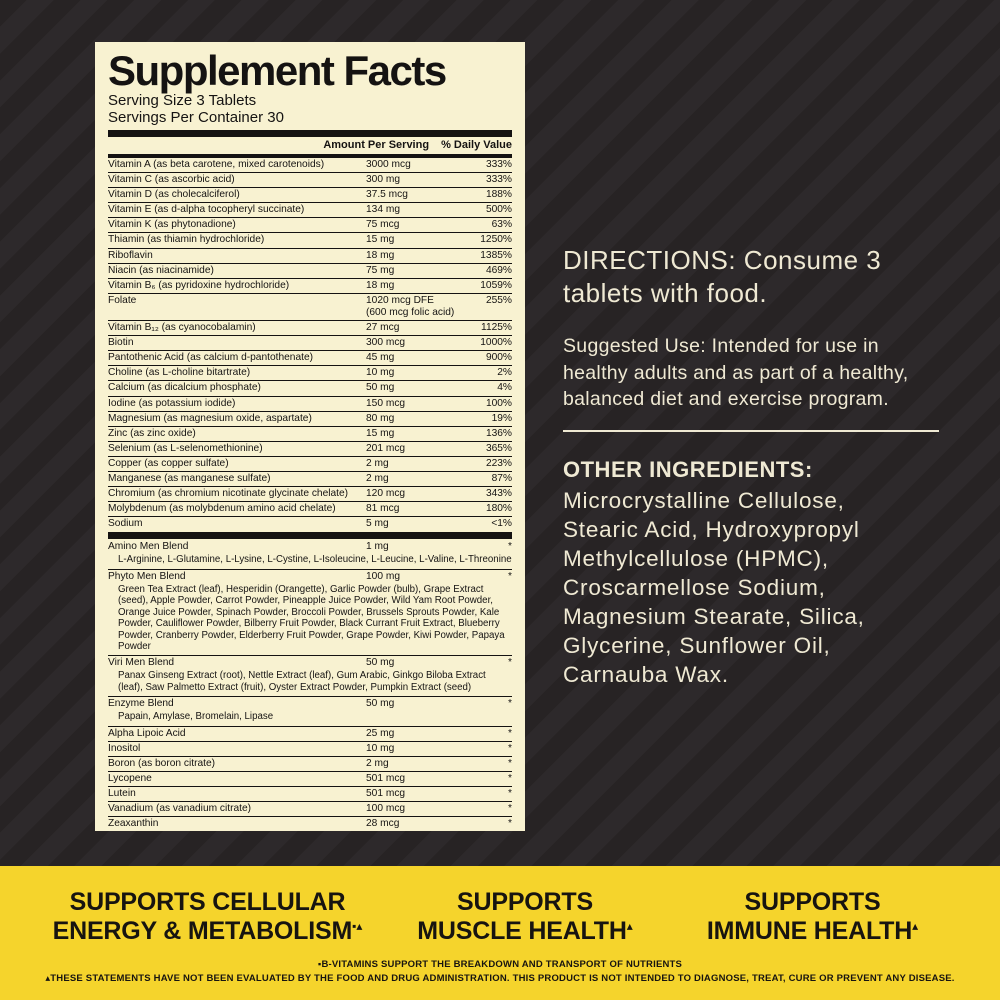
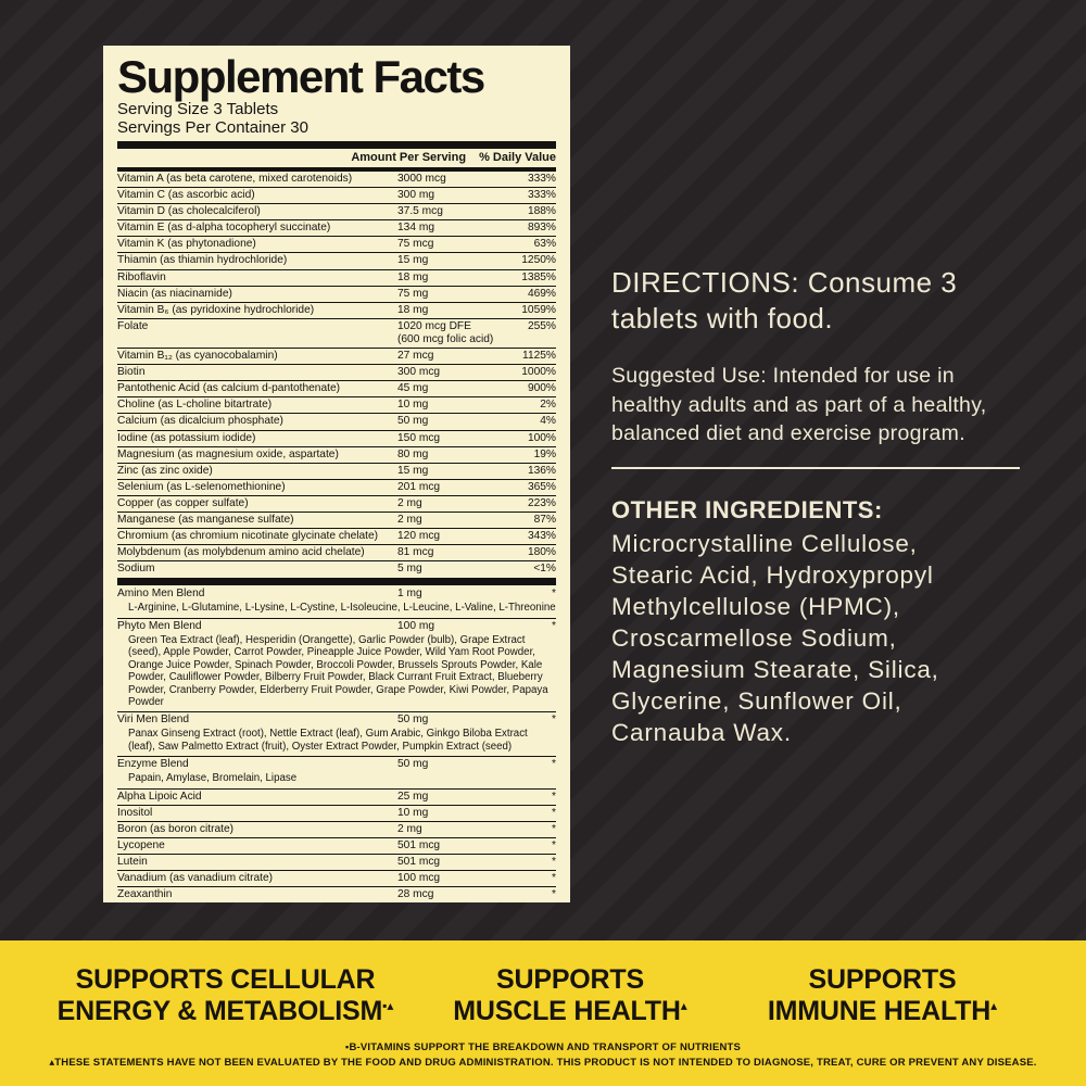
  Supplement Facts
  Serving Size 3 Tablets
  Servings Per Container 30
  Amount Per Serving
  % Daily Value
  Vitamin A (as beta carotene, mixed carotenoids)
  3000 mcg
  333%
  Vitamin C (as ascorbic acid)
  300 mg
  333%
  Vitamin D (as cholecalciferol)
  37.5 mcg
  188%
  Vitamin E (as d-alpha tocopheryl succinate)
  134 mg
- 500%
+ 893%
  Vitamin K (as phytonadione)
  75 mcg
  63%
  Thiamin (as thiamin hydrochloride)
  15 mg
  1250%
  Riboflavin
  18 mg
  1385%
  Niacin (as niacinamide)
  75 mg
  469%
  Vitamin B₆ (as pyridoxine hydrochloride)
  18 mg
  1059%
  Folate
  1020 mcg DFE
  (600 mcg folic acid)
  255%
  Vitamin B₁₂ (as cyanocobalamin)
  27 mcg
  1125%
  Biotin
  300 mcg
  1000%
  Pantothenic Acid (as calcium d-pantothenate)
  45 mg
  900%
  Choline (as L-choline bitartrate)
  10 mg
  2%
  Calcium (as dicalcium phosphate)
  50 mg
  4%
  Iodine (as potassium iodide)
  150 mcg
  100%
  Magnesium (as magnesium oxide, aspartate)
  80 mg
  19%
  Zinc (as zinc oxide)
  15 mg
  136%
  Selenium (as L-selenomethionine)
  201 mcg
  365%
  Copper (as copper sulfate)
  2 mg
  223%
  Manganese (as manganese sulfate)
  2 mg
  87%
  Chromium (as chromium nicotinate glycinate chelate)
  120 mcg
  343%
  Molybdenum (as molybdenum amino acid chelate)
  81 mcg
  180%
  Sodium
  5 mg
  <1%
  Amino Men Blend
  1 mg
  *
  L-Arginine, L-Glutamine, L-Lysine, L-Cystine, L-Isoleucine, L-Leucine, L-Valine, L-Threonine
  Phyto Men Blend
  100 mg
  *
  Green Tea Extract (leaf), Hesperidin (Orangette), Garlic Powder (bulb), Grape Extract (seed), Apple Powder, Carrot Powder, Pineapple Juice Powder, Wild Yam Root Powder, Orange Juice Powder, Spinach Powder, Broccoli Powder, Brussels Sprouts Powder, Kale Powder, Cauliflower Powder, Bilberry Fruit Powder, Black Currant Fruit Extract, Blueberry Powder, Cranberry Powder, Elderberry Fruit Powder, Grape Powder, Kiwi Powder, Papaya Powder
  Viri Men Blend
  50 mg
  *
  Panax Ginseng Extract (root), Nettle Extract (leaf), Gum Arabic, Ginkgo Biloba Extract (leaf), Saw Palmetto Extract (fruit), Oyster Extract Powder, Pumpkin Extract (seed)
  Enzyme Blend
  50 mg
  *
  Papain, Amylase, Bromelain, Lipase
  Alpha Lipoic Acid
  25 mg
  *
  Inositol
  10 mg
  *
  Boron (as boron citrate)
  2 mg
  *
  Lycopene
  501 mcg
  *
  Lutein
  501 mcg
  *
  Vanadium (as vanadium citrate)
  100 mcg
  *
  Zeaxanthin
  28 mcg
  *
  DIRECTIONS: Consume 3
  tablets with food.
  Suggested Use: Intended for use in
  healthy adults and as part of a healthy,
  balanced diet and exercise program.
  OTHER INGREDIENTS:
  Microcrystalline Cellulose,
  Stearic Acid, Hydroxypropyl
  Methylcellulose (HPMC),
  Croscarmellose Sodium,
  Magnesium Stearate, Silica,
  Glycerine, Sunflower Oil,
  Carnauba Wax.
  SUPPORTS CELLULAR
  ENERGY & METABOLISM▪▴
  SUPPORTS
  MUSCLE HEALTH▴
  SUPPORTS
  IMMUNE HEALTH▴
  ▪B-VITAMINS SUPPORT THE BREAKDOWN AND TRANSPORT OF NUTRIENTS
  ▴THESE STATEMENTS HAVE NOT BEEN EVALUATED BY THE FOOD AND DRUG ADMINISTRATION. THIS PRODUCT IS NOT INTENDED TO DIAGNOSE, TREAT, CURE OR PREVENT ANY DISEASE.
